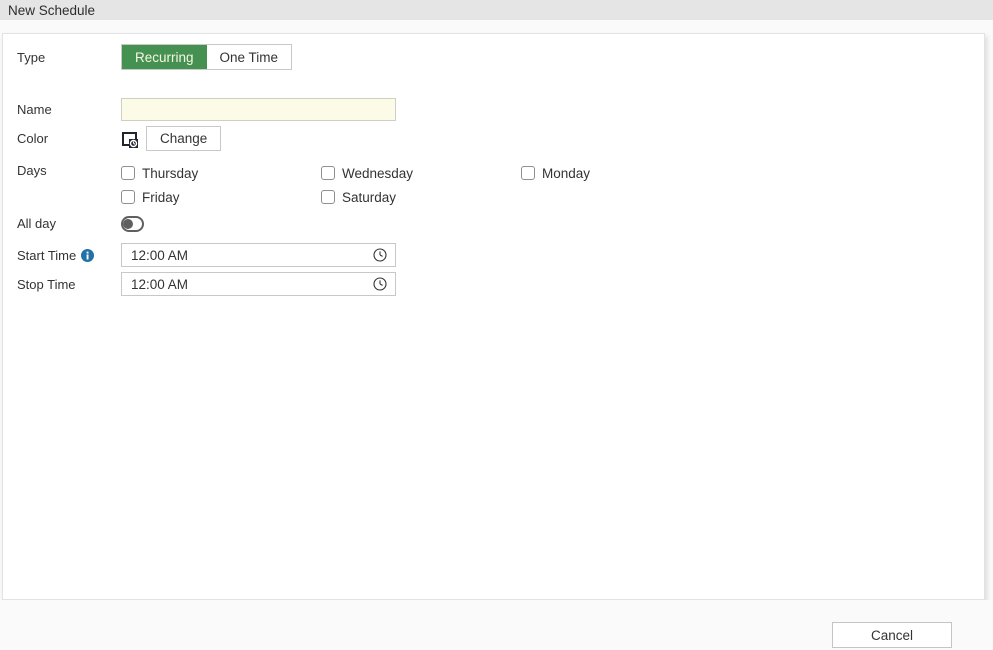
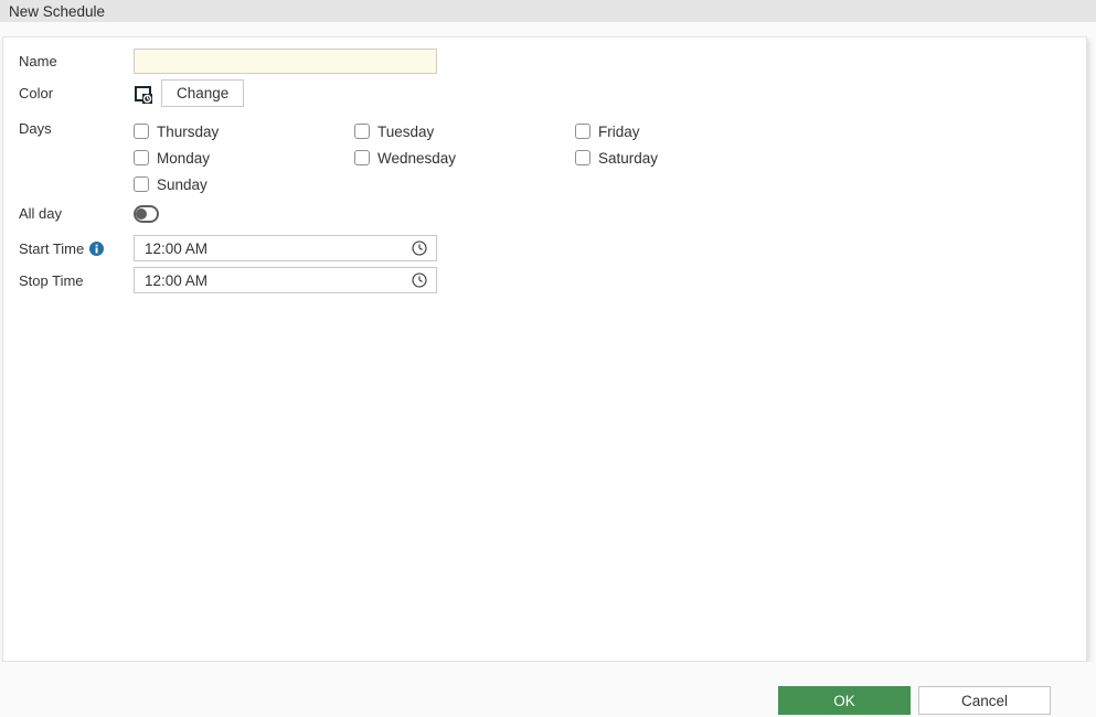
  New Schedule
- Type
- Recurring
- One Time
  Name
  Color
  Change
  Days
  Thursday
+ Tuesday
- Wednesday
+ Friday
  Monday
- Friday
+ Wednesday
  Saturday
+ Sunday
  All day
  Start Time
  12:00 AM
  Stop Time
  12:00 AM
+ OK
  Cancel
